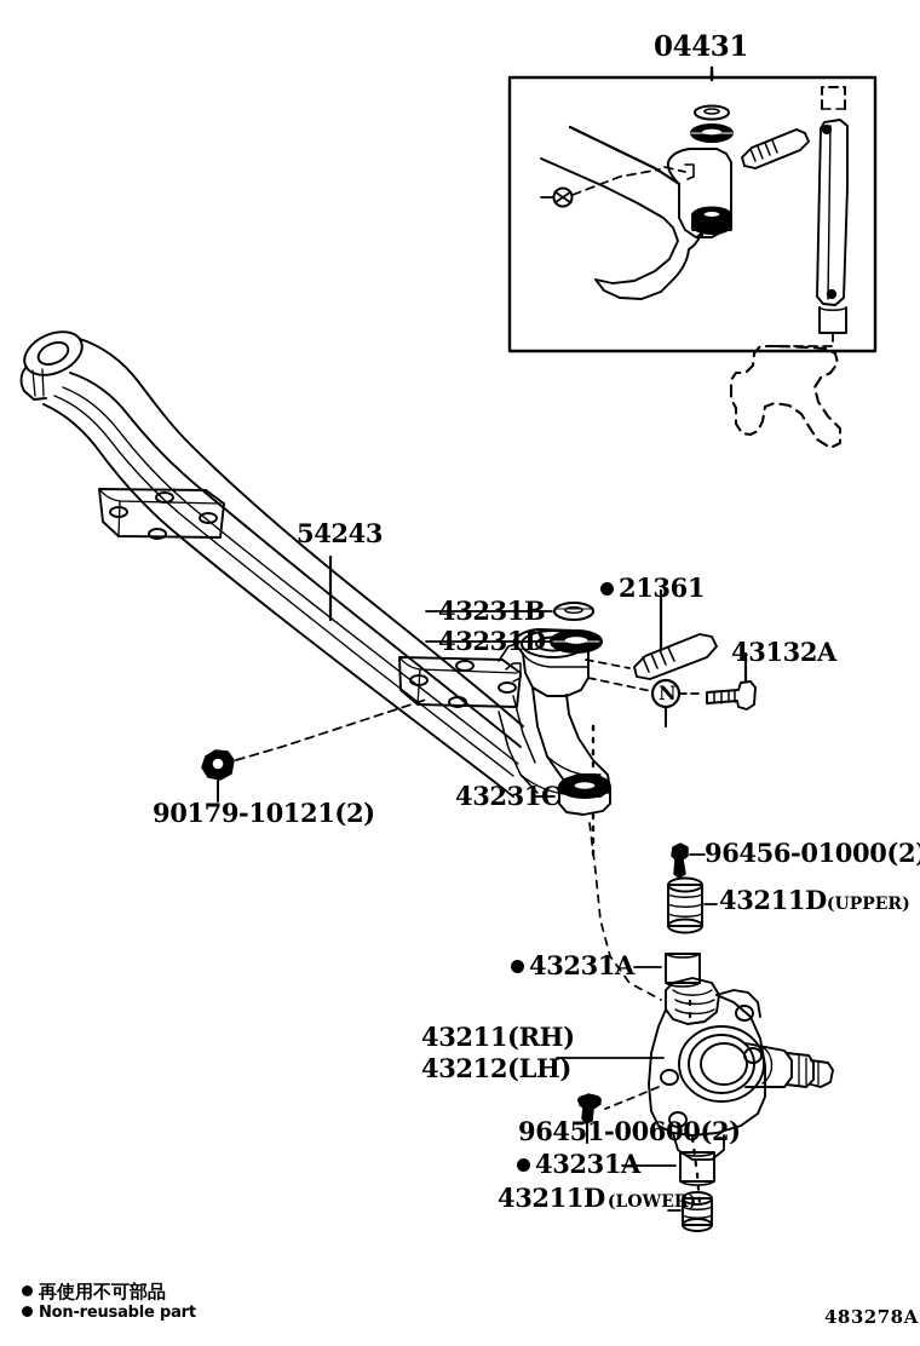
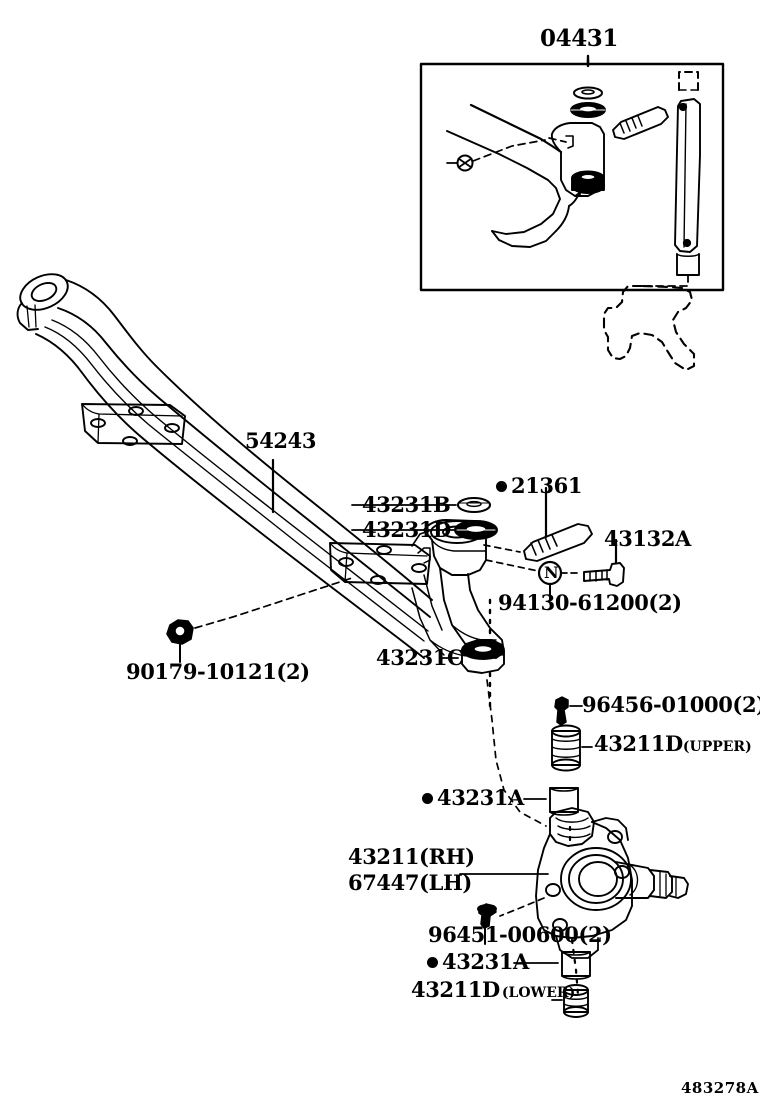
  04431
  54243
  43231B
  43231D
  21361
  43132A
+ 94130-61200(2)
  90179-10121(2)
  43231C
  96456-01000(2
  43211D
  (UPPER)
  43231A
  43211(RH)
- 43212(LH)
+ 67447(LH)
  96451-00600(2)
  43231A
  43211D
  (LOWER)
  N
- 再使用不可部品
- Non-reusable part
  483278A
